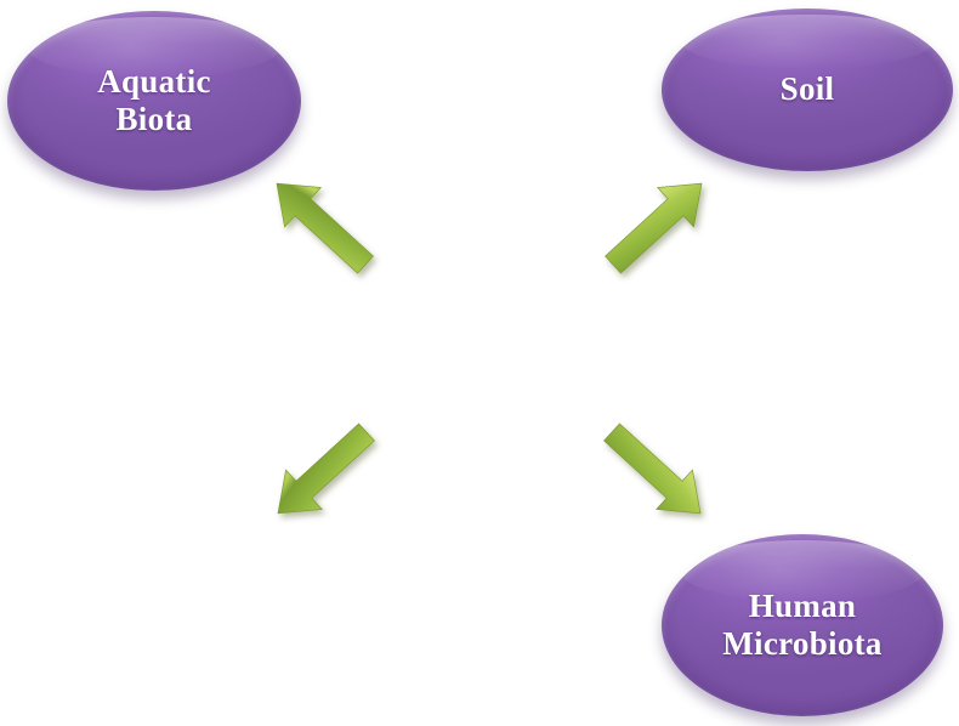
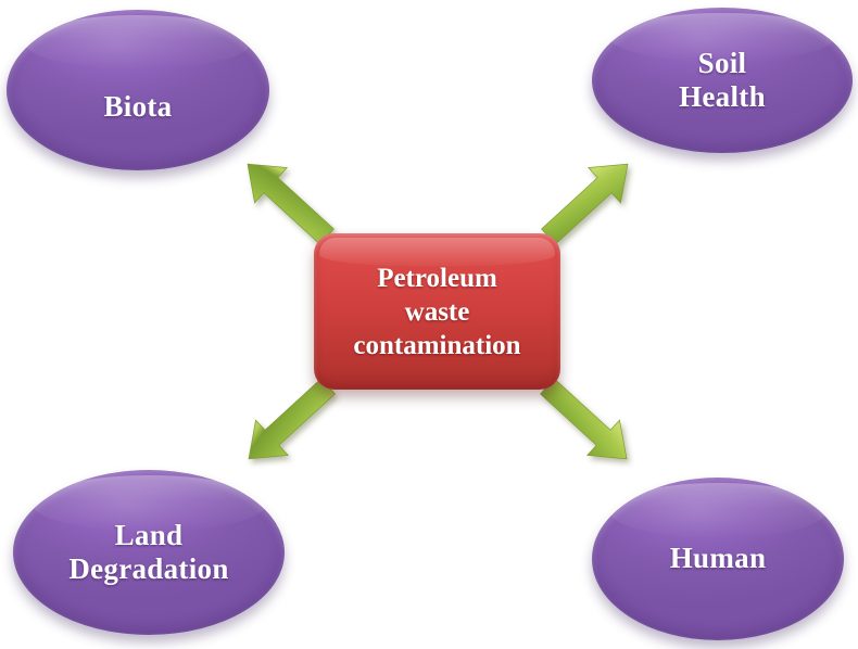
- Aquatic
  Biota
  Soil
+ Health
+ Petroleum
+ waste
+ contamination
+ Land
+ Degradation
  Human
- Microbiota
